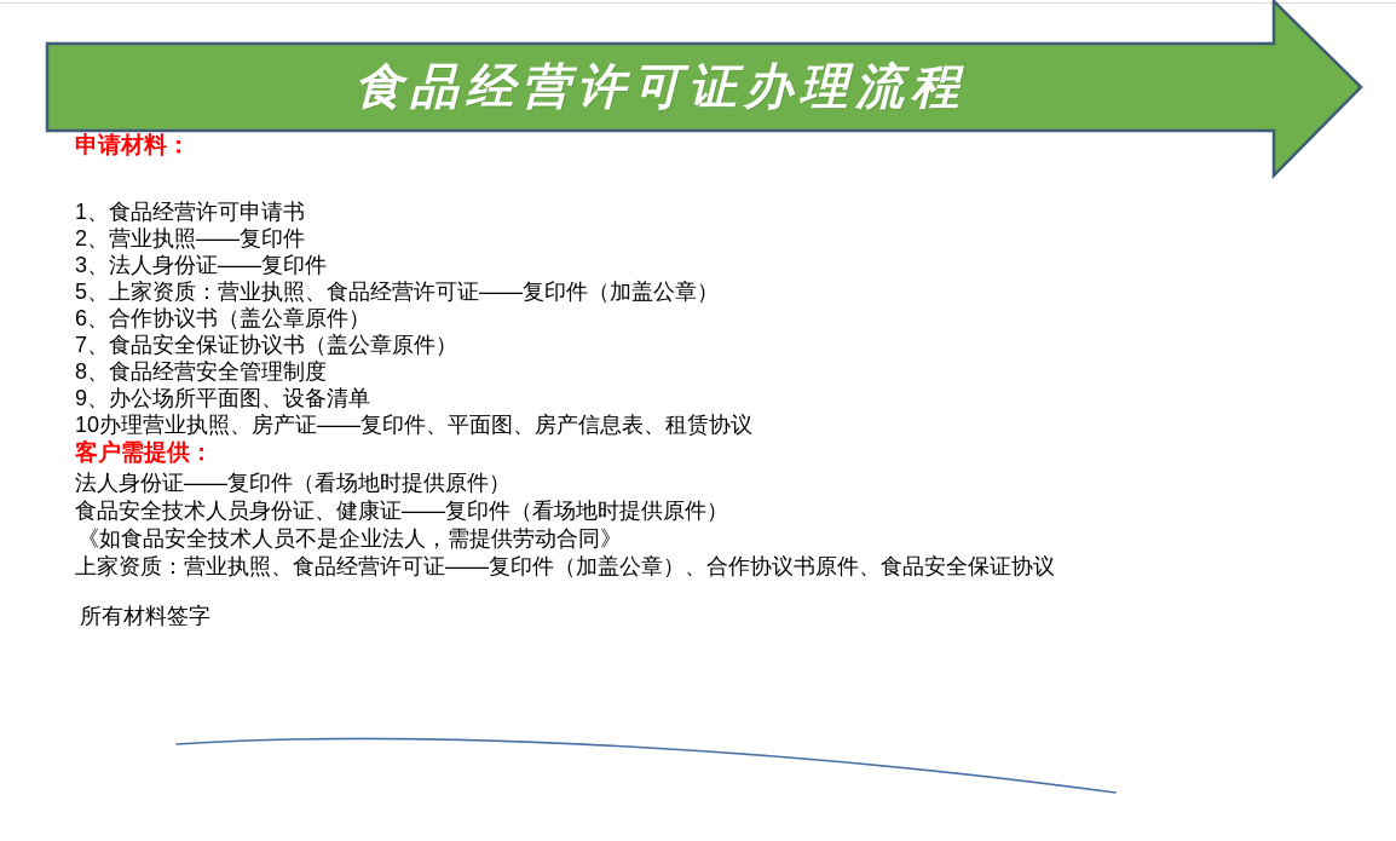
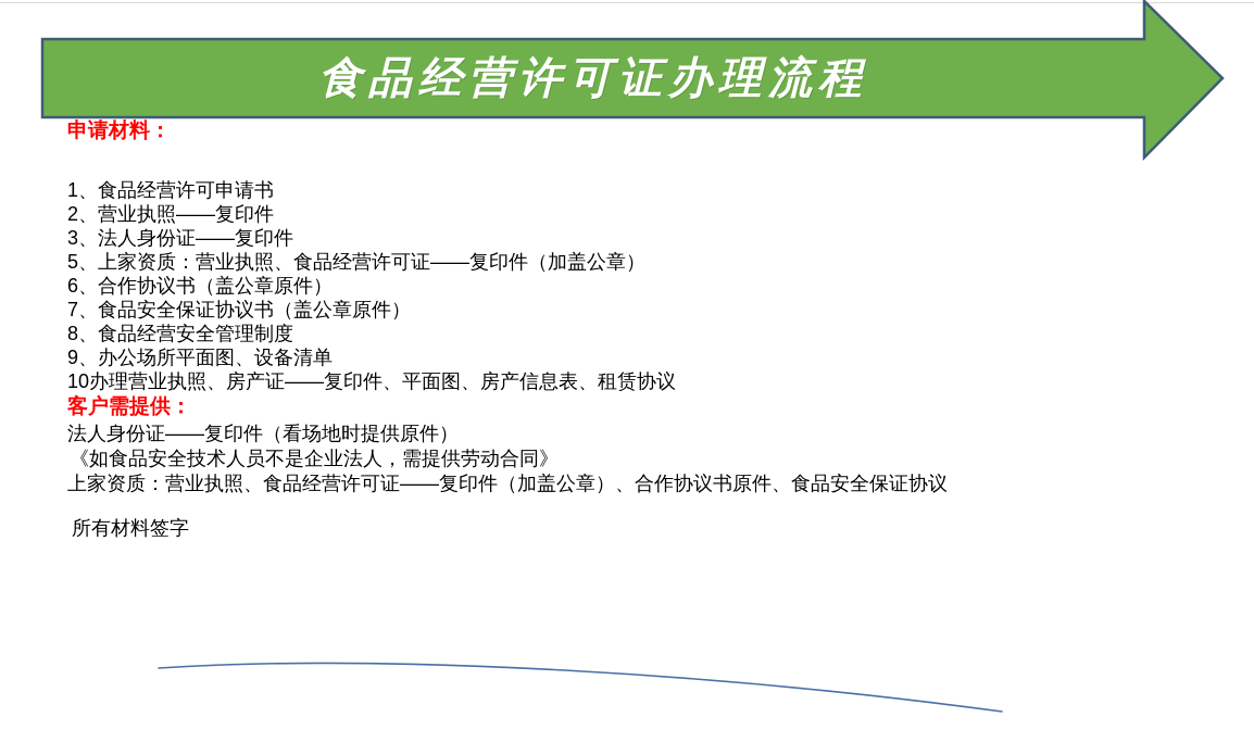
  食品经营许可证办理流程
  申请材料：
  1、食品经营许可申请书
  2、营业执照——复印件
  3、法人身份证——复印件
  5、上家资质：营业执照、食品经营许可证——复印件（加盖公章）
  6、合作协议书（盖公章原件）
  7、食品安全保证协议书（盖公章原件）
  8、食品经营安全管理制度
  9、办公场所平面图、设备清单
  10办理营业执照、房产证——复印件、平面图、房产信息表、租赁协议
  客户需提供：
  法人身份证——复印件（看场地时提供原件）
- 食品安全技术人员身份证、健康证——复印件（看场地时提供原件）
  《如食品安全技术人员不是企业法人，需提供劳动合同》
  上家资质：营业执照、食品经营许可证——复印件（加盖公章）、合作协议书原件、食品安全保证协议
  所有材料签字
